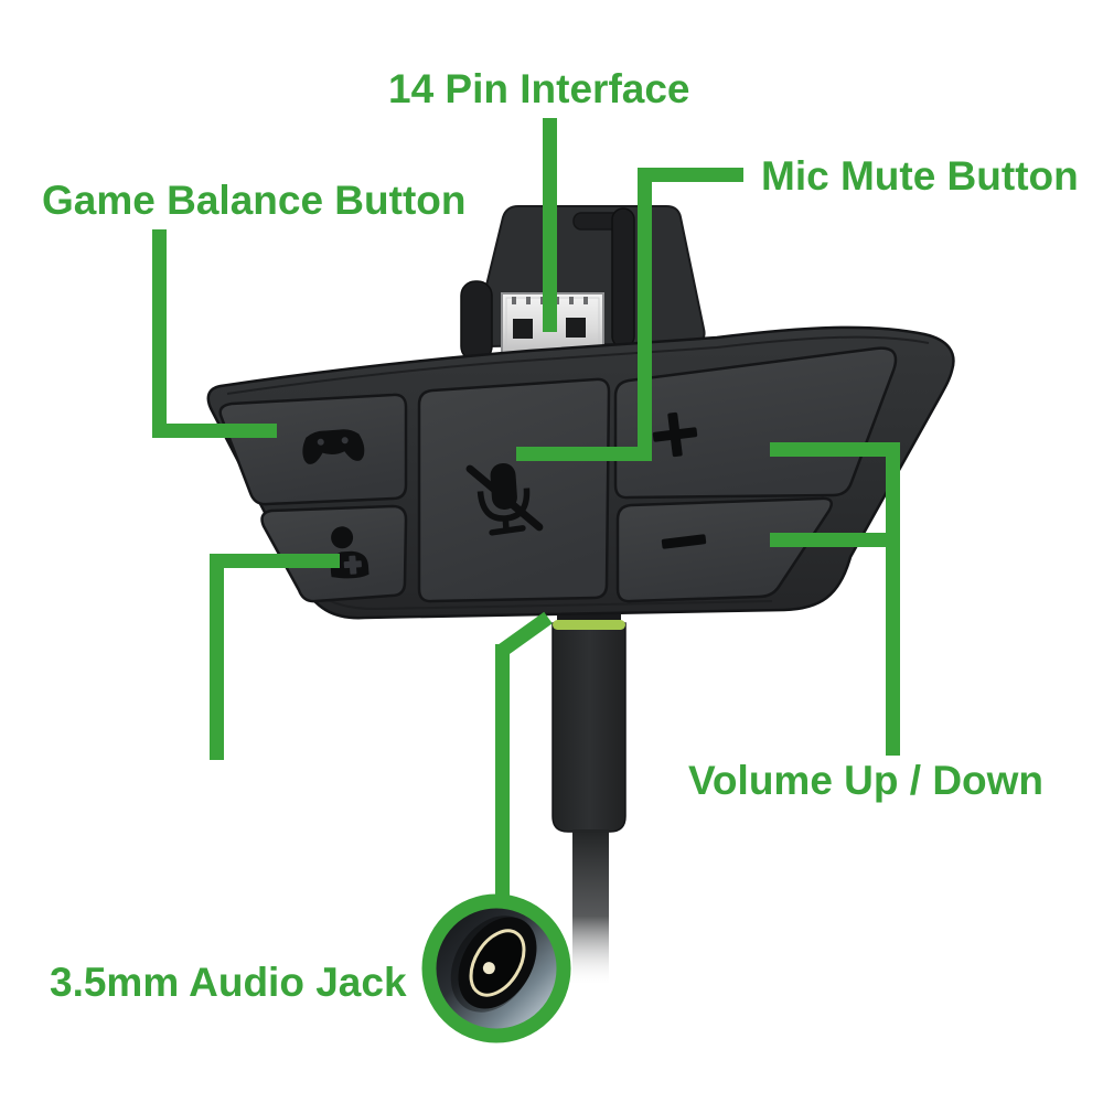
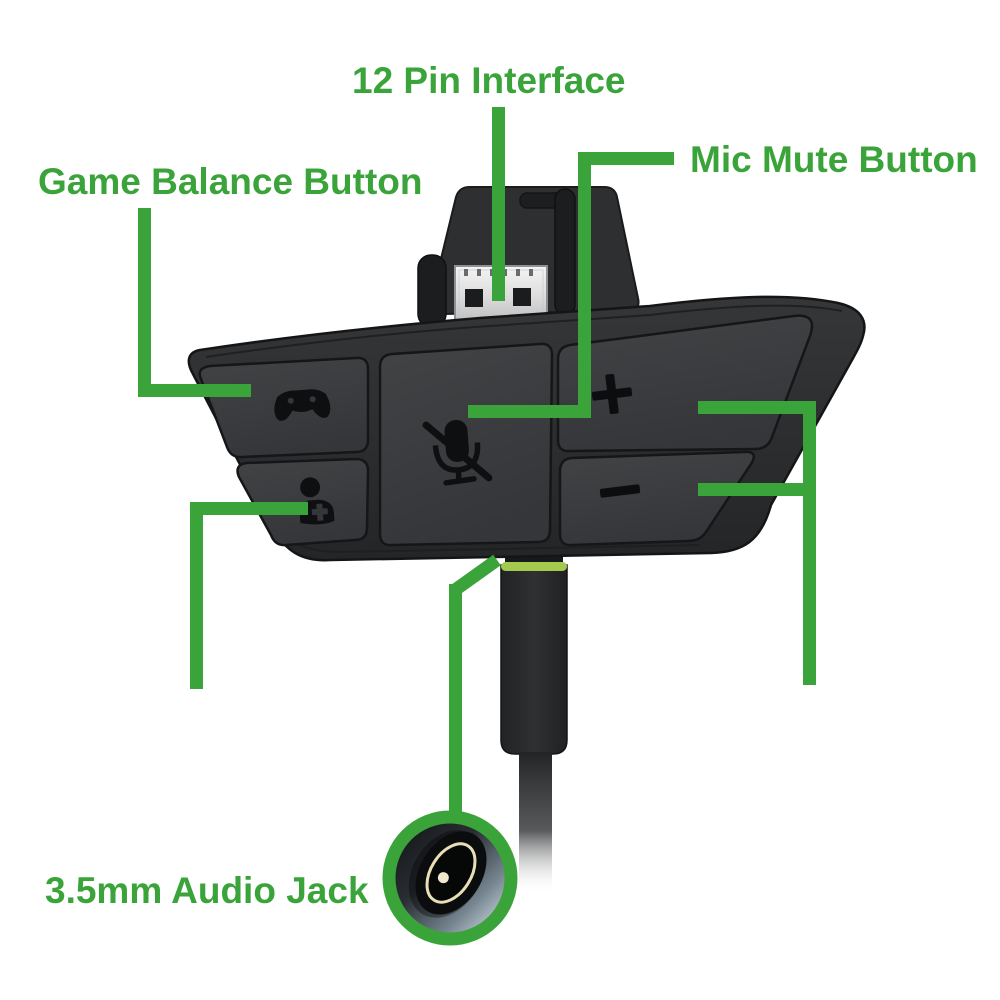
- 14 Pin Interface
+ 12 Pin Interface
  Mic Mute Button
  Game Balance Button
- Volume Up / Down
  3.5mm Audio Jack
